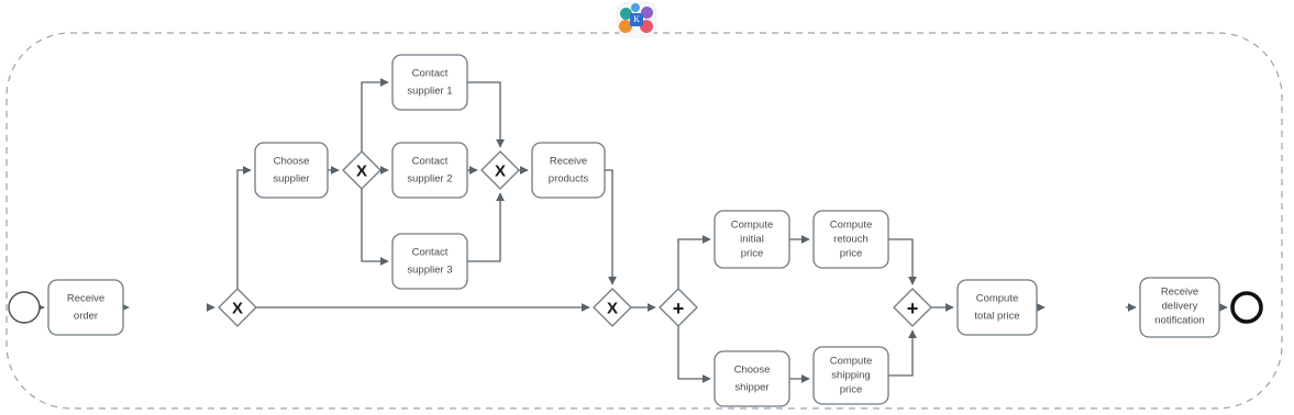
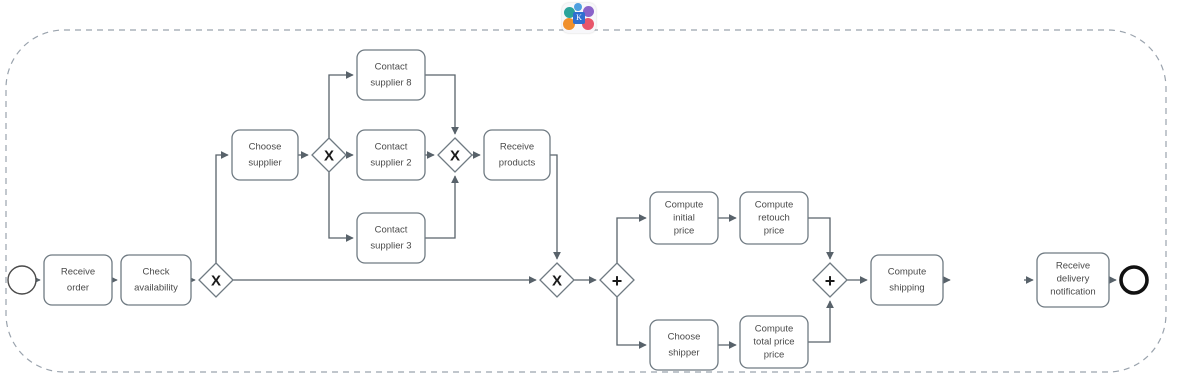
  Receive
  order
+ Check
+ availability
  Choose
  supplier
  Contact
- supplier 1
+ supplier 8
  Contact
  supplier 2
  Contact
  supplier 3
  Receive
  products
  Compute
  initial
  price
  Compute
  retouch
  price
  Choose
  shipper
  Compute
- shipping
+ total price
  price
  Compute
- total price
+ shipping
  Receive
  delivery
  notification
  X
  X
  X
  X
  +
  +
  K
